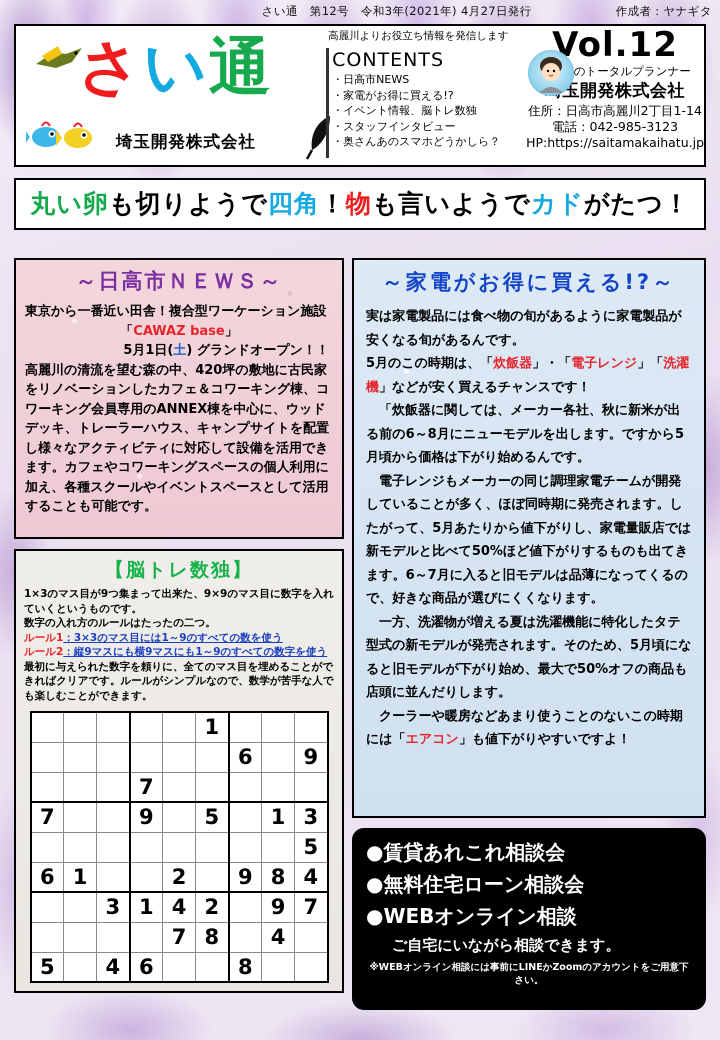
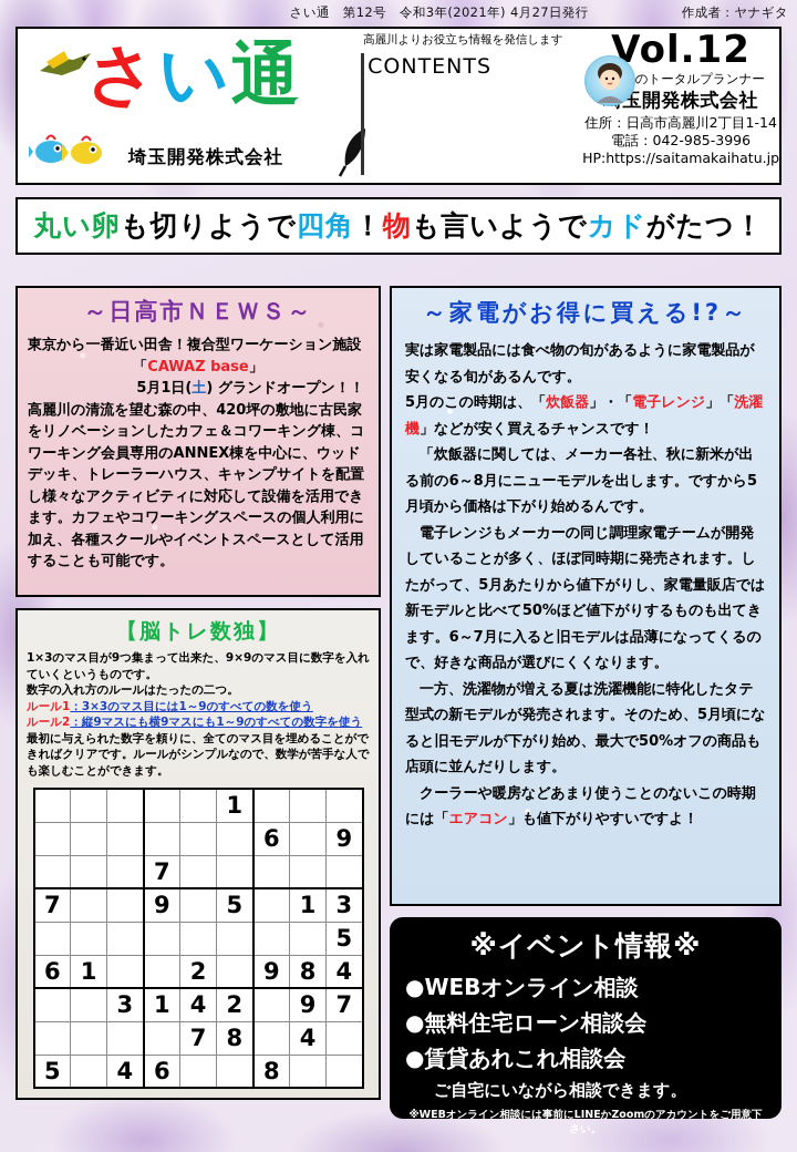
  さい通 第12号 令和3年(2021年) 4月27日発行
  作成者：ヤナギタ
  さい通
  埼玉開発株式会社
  高麗川よりお役立ち情報を発信します
  CONTENTS
- ・日高市NEWS
- ・家電がお得に買える!?
- ・イベント情報、脳トレ数独
- ・スタッフインタビュー
- ・奥さんあのスマホどうかしら？
  Vol.12
  のトータルプランナー
  玉開発株式会社
  住所：日高市高麗川2丁目1-14
- 電話：042-985-3123
+ 電話：042-985-3996
  HP:https://saitamakaihatu.jp
  丸い卵
  も切りようで
  四角
  ！
  物
  も言いようで
  カド
  がたつ！
  ～日高市ＮＥＷＳ～
  東京から一番近い田舎！複合型ワーケーション施設
  「CAWAZ base」
  5月1日(土) グランドオープン！！
  高麗川の清流を望む森の中、420坪の敷地に古民家をリノベーションしたカフェ＆コワーキング棟、コワーキング会員専用のANNEX棟を中心に、ウッドデッキ、トレーラーハウス、キャンプサイトを配置し様々なアクティビティに対応して設備を活用できます。カフェやコワーキングスペースの個人利用に加え、各種スクールやイベントスペースとして活用することも可能です。
  【脳トレ数独】
  1×3のマス目が9つ集まって出来た、9×9のマス目に数字を入れていくというものです。
  数字の入れ方のルールはたったの二つ。
  ルール1：3×3のマス目には1～9のすべての数を使う
  ルール2：縦9マスにも横9マスにも1～9のすべての数字を使う
  最初に与えられた数字を頼りに、全てのマス目を埋めることができればクリアです。ルールがシンプルなので、数学が苦手な人でも楽しむことができます。
  					1
  						6		9
  			7
  7			9		5		1	3
  								5
  6	1			2		9	8	4
  		3	1	4	2		9	7
  				7	8		4
  5		4	6			8
  ～家電がお得に買える!?～
  実は家電製品には食べ物の旬があるように家電製品が安くなる旬があるんです。
  5月のこの時期は、「炊飯器」・「電子レンジ」「洗濯機」などが安く買えるチャンスです！
  「炊飯器に関しては、メーカー各社、秋に新米が出る前の6～8月にニューモデルを出します。ですから5月頃から価格は下がり始めるんです。
  電子レンジもメーカーの同じ調理家電チームが開発していることが多く、ほぼ同時期に発売されます。したがって、5月あたりから値下がりし、家電量販店では新モデルと比べて50%ほど値下がりするものも出てきます。6～7月に入ると旧モデルは品薄になってくるので、好きな商品が選びにくくなります。
  一方、洗濯物が増える夏は洗濯機能に特化したタテ型式の新モデルが発売されます。そのため、5月頃になると旧モデルが下がり始め、最大で50%オフの商品も店頭に並んだりします。
  クーラーや暖房などあまり使うことのないこの時期には「エアコン」も値下がりやすいですよ！
+ ※イベント情報※
- ●賃貸あれこれ相談会
+ ●WEBオンライン相談
  ●無料住宅ローン相談会
- ●WEBオンライン相談
+ ●賃貸あれこれ相談会
  ご自宅にいながら相談できます。
  ※WEBオンライン相談には事前にLINEかZoomのアカウントをご用意下さい。
